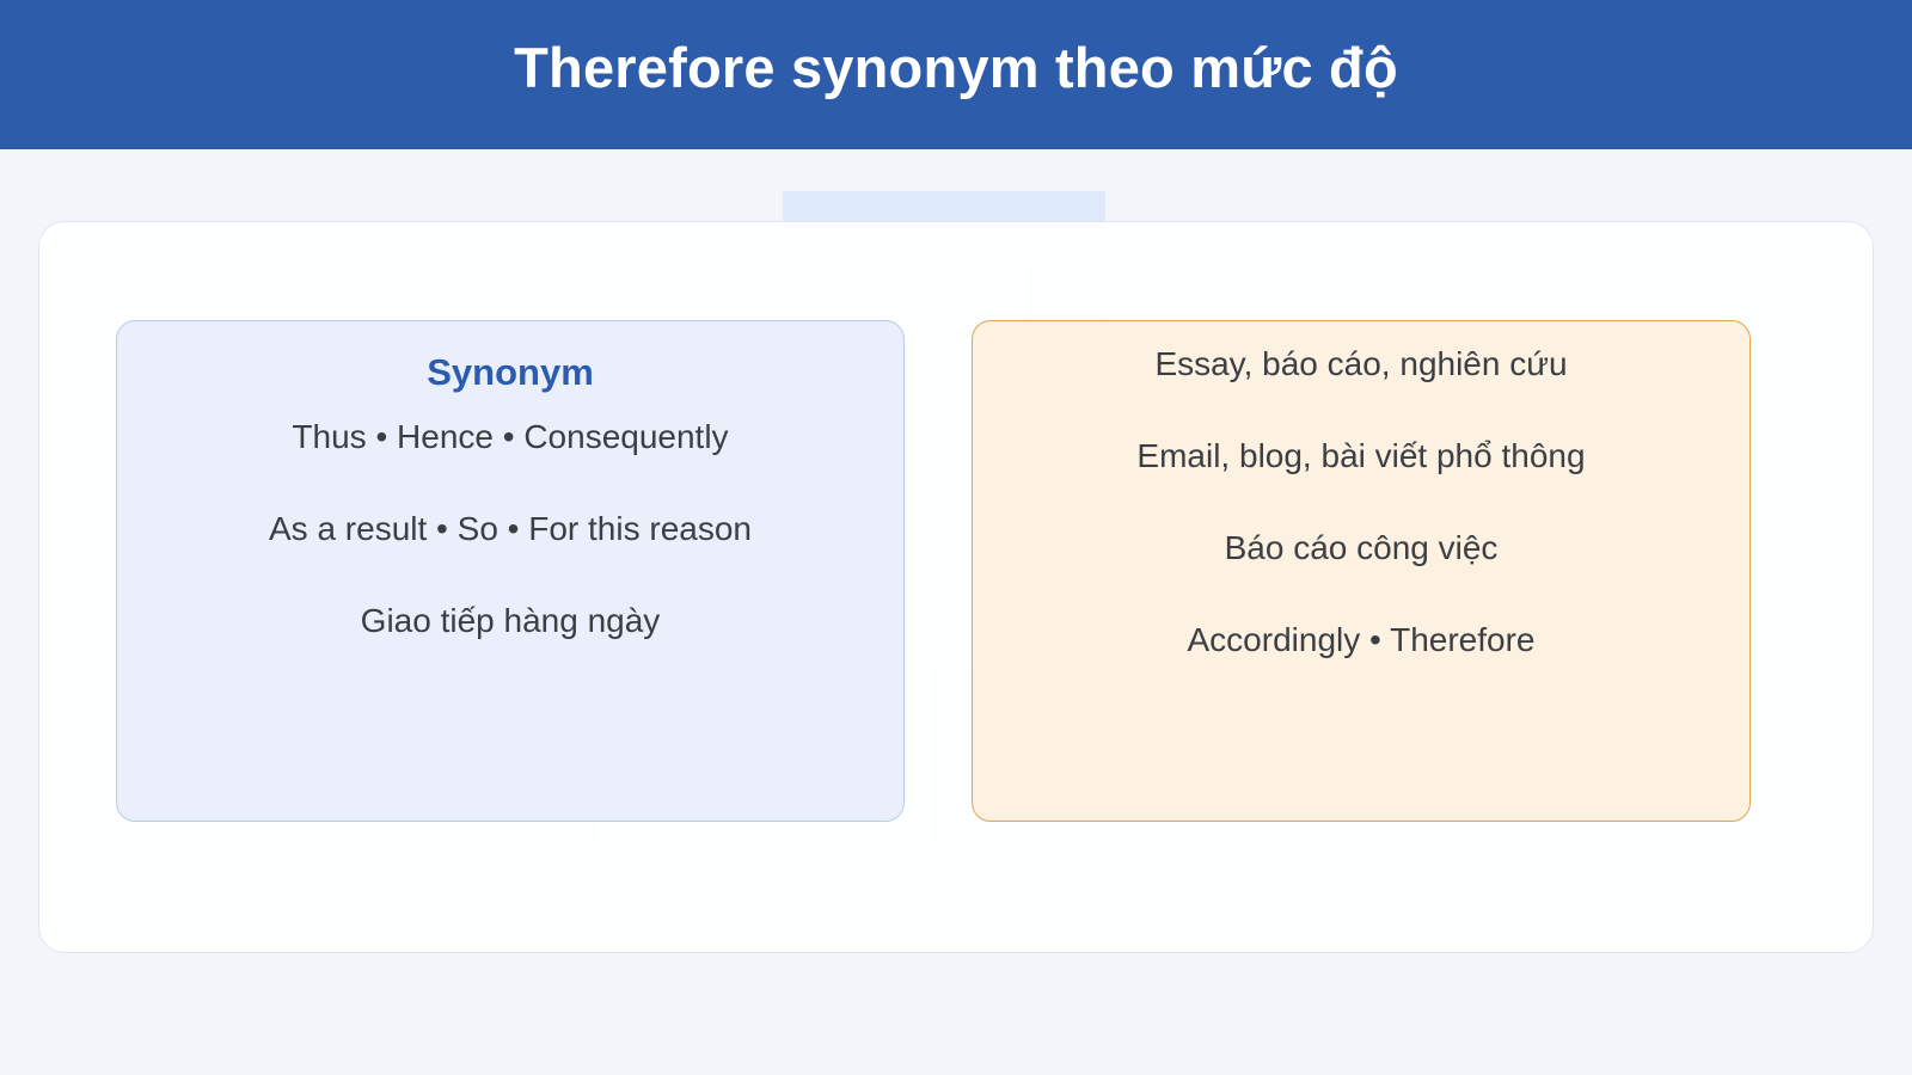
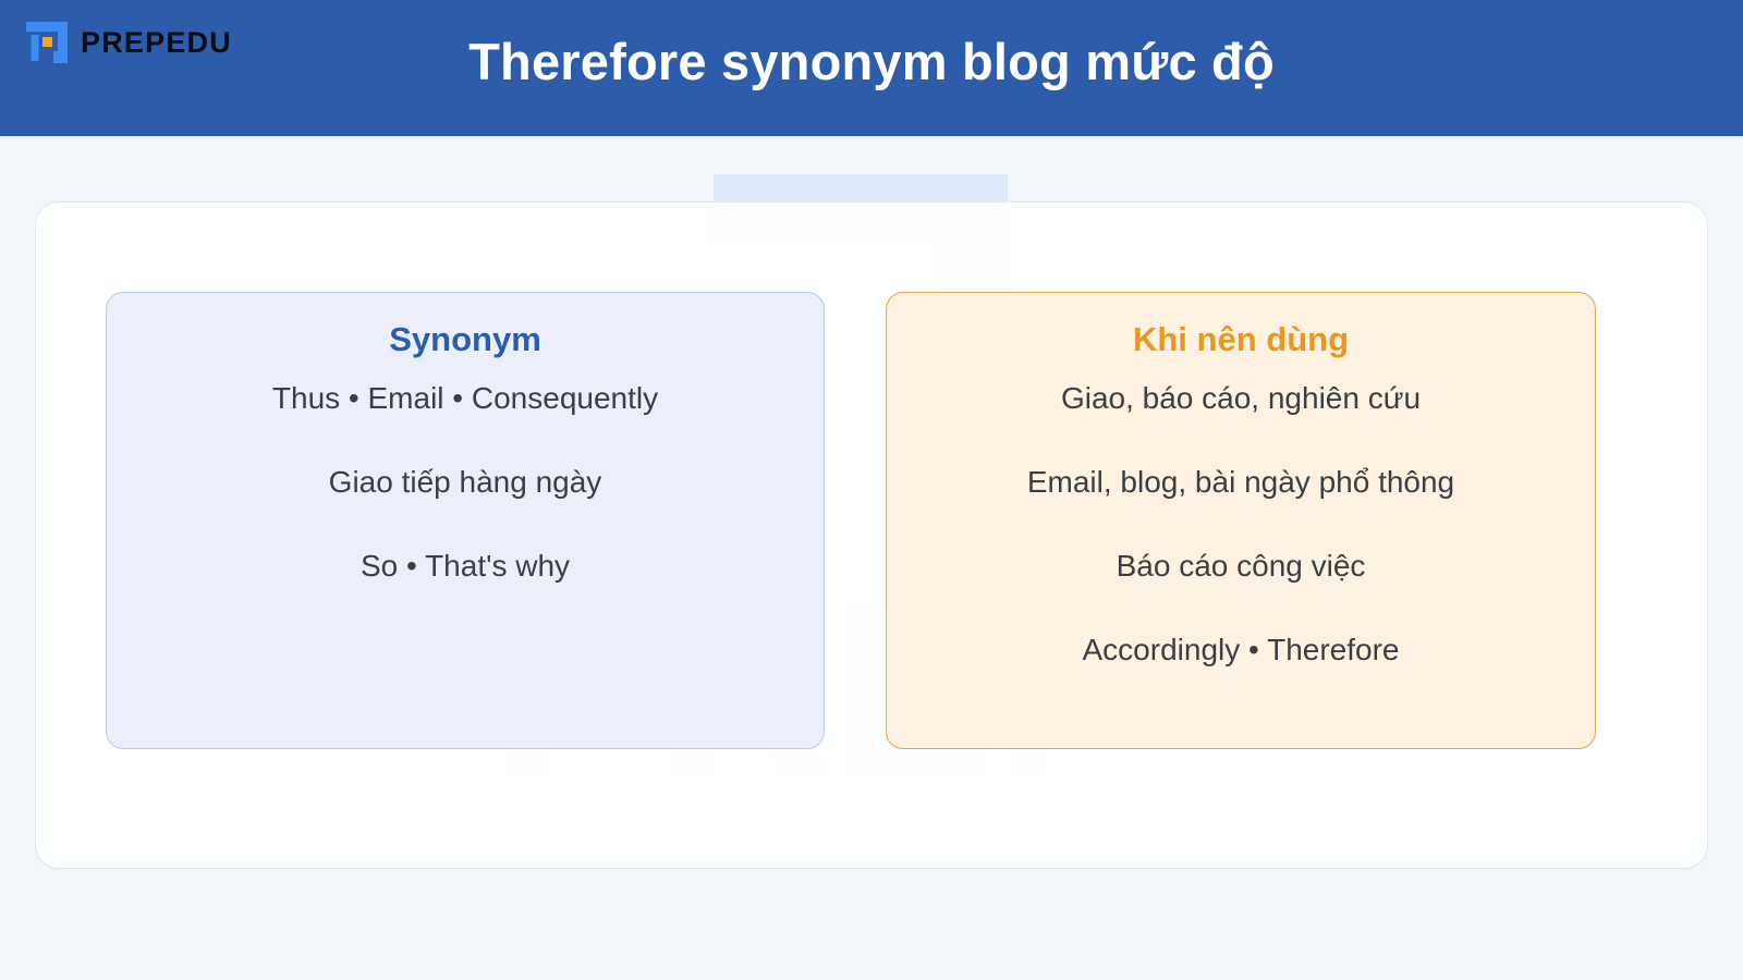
  Synonym
- Thus • Hence • Consequently
+ Thus • Email • Consequently
- As a result • So • For this reason
  Giao tiếp hàng ngày
+ So • That's why
+ Khi nên dùng
- Essay, báo cáo, nghiên cứu
+ Giao, báo cáo, nghiên cứu
- Email, blog, bài viết phổ thông
+ Email, blog, bài ngày phổ thông
  Báo cáo công việc
  Accordingly • Therefore
- Therefore synonym theo mức độ
+ Therefore synonym blog mức độ
+ PREPEDU
